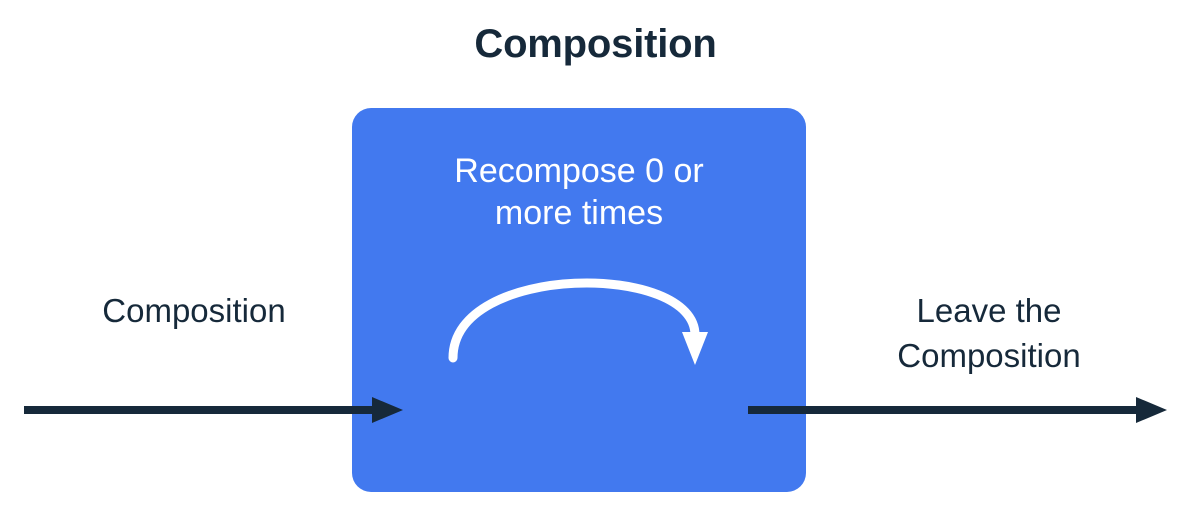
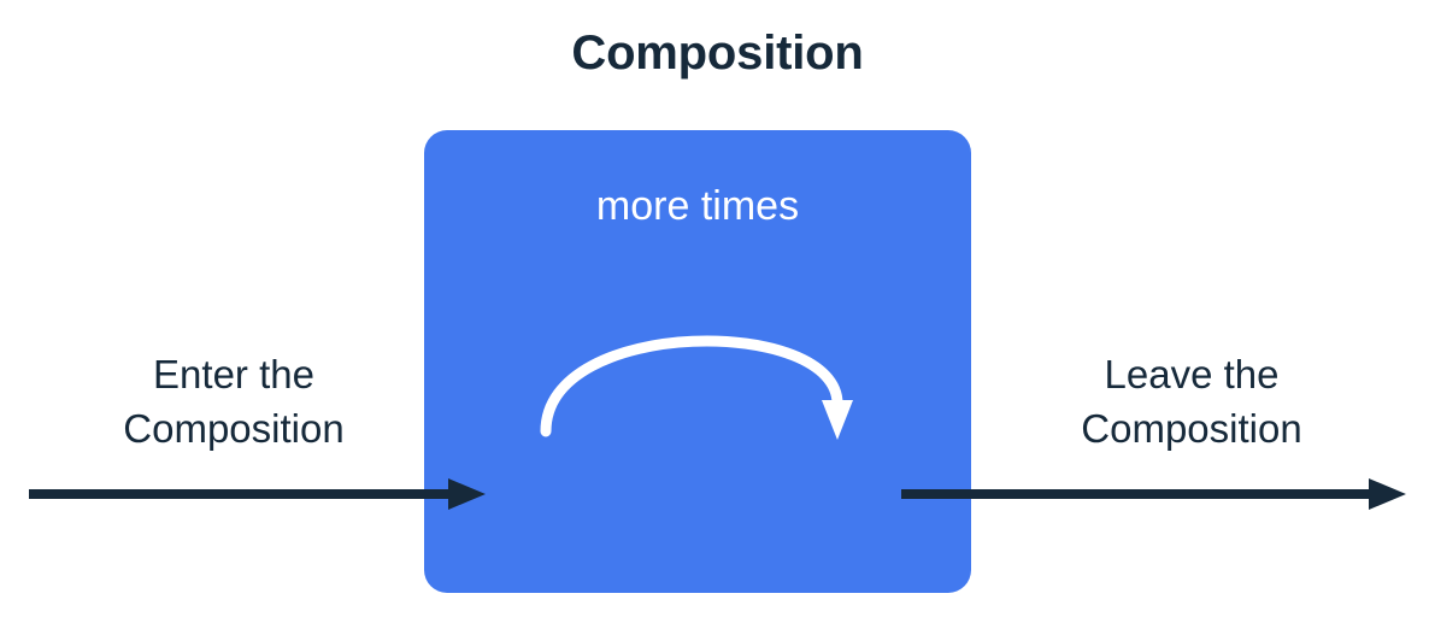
  Composition
- Recompose 0 or
  more times
+ Enter the
  Composition
  Leave the
  Composition
